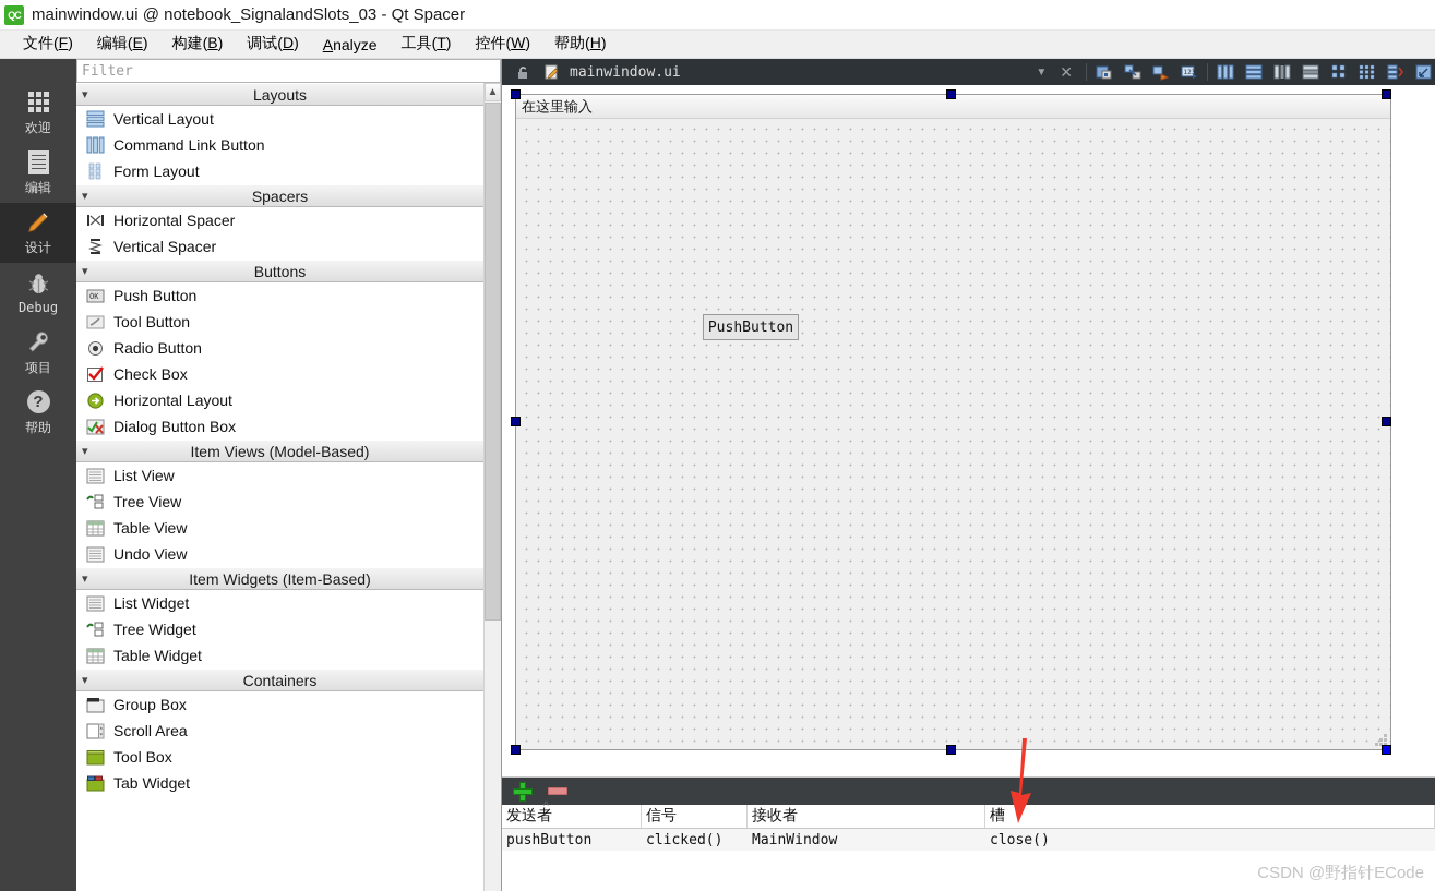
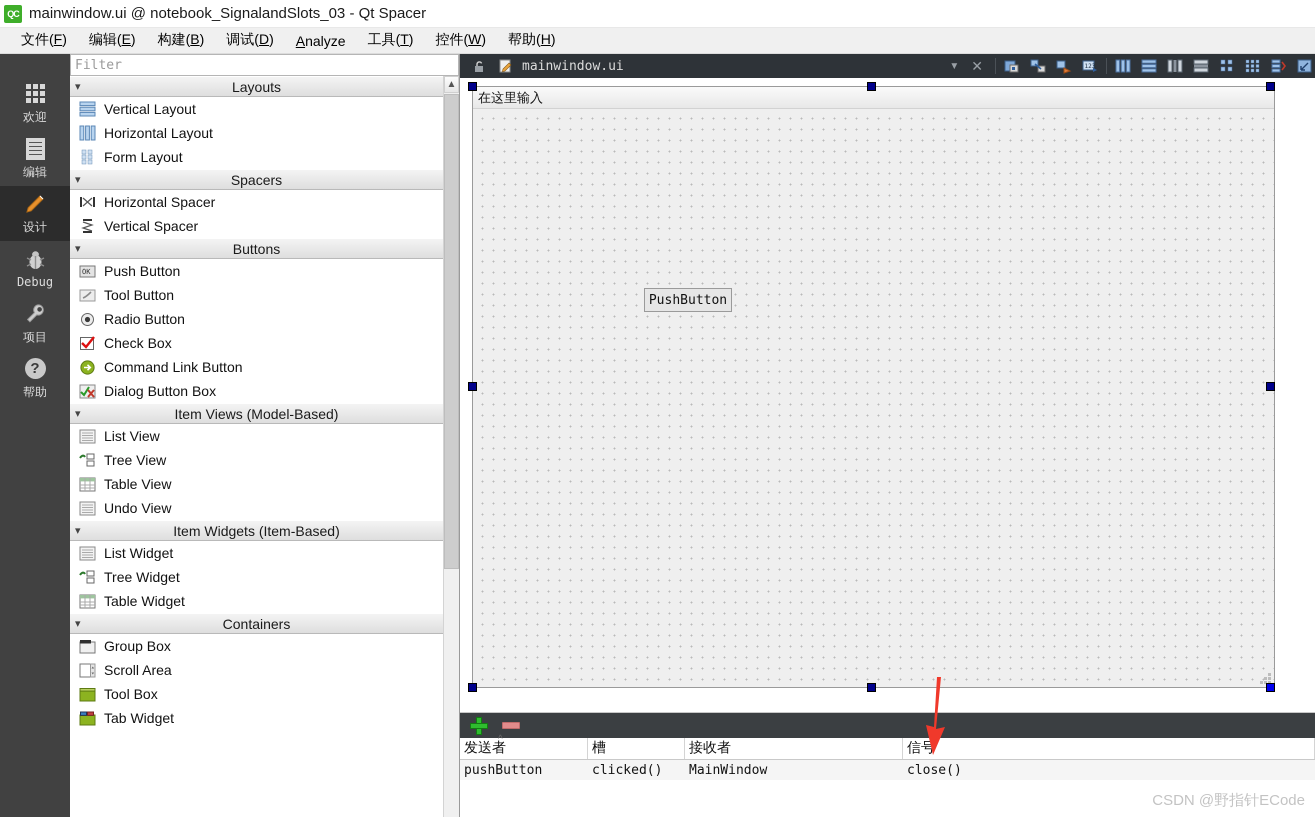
  QC
  mainwindow.ui @ notebook_SignalandSlots_03 - Qt Spacer
  文件(F)
  编辑(E)
  构建(B)
  调试(D)
  Analyze
  工具(T)
  控件(W)
  帮助(H)
  欢迎
  编辑
  设计
  Debug
  项目
  ?
  帮助
  Filter
  ▾
  Layouts
  Vertical Layout
- Command Link Button
+ Horizontal Layout
  Form Layout
  ▾
  Spacers
  Horizontal Spacer
  Vertical Spacer
  ▾
  Buttons
  OK
  Push Button
  Tool Button
  Radio Button
  Check Box
- Horizontal Layout
+ Command Link Button
  Dialog Button Box
  ▾
  Item Views (Model-Based)
  List View
  Tree View
  Table View
  Undo View
  ▾
  Item Widgets (Item-Based)
  List Widget
  Tree Widget
  Table Widget
  ▾
  Containers
  Group Box
  Scroll Area
  Tool Box
  Tab Widget
  ▲
  mainwindow.ui
  ▼
  ✕
  在这里输入
  PushButton
  发送者
  ^
- 信号
+ 槽
  接收者
- 槽
+ 信号
  pushButton
  clicked()
  MainWindow
  close()
  CSDN @野指针ECode
